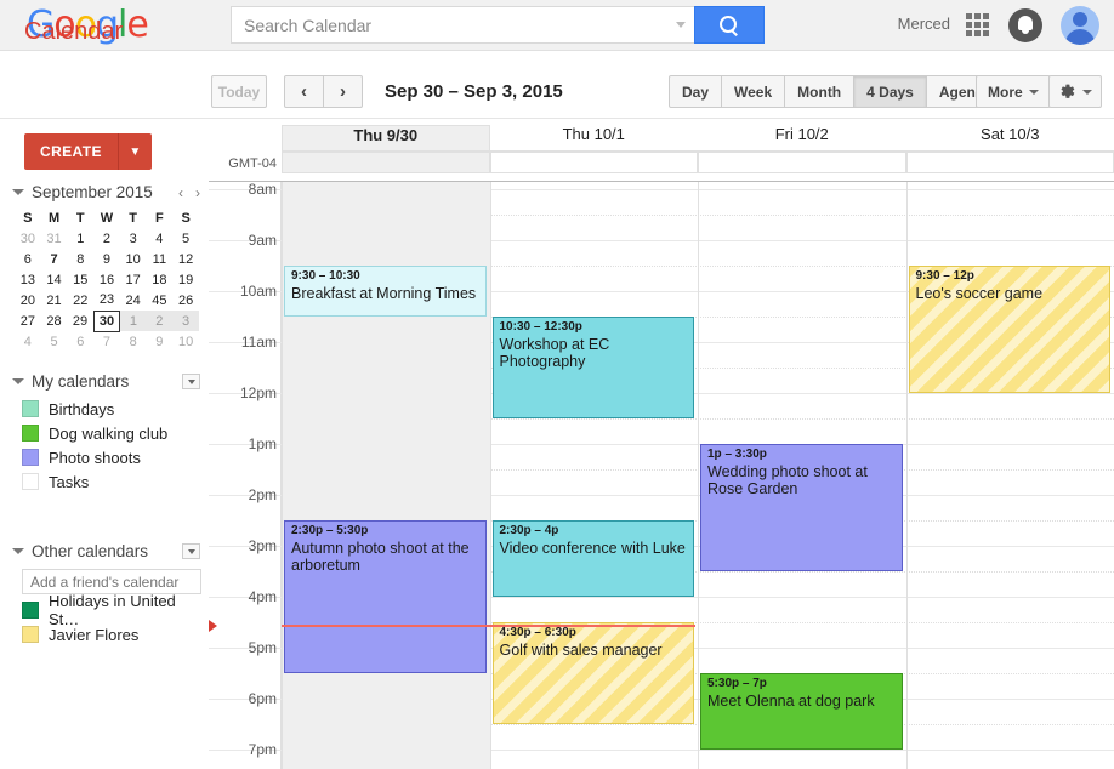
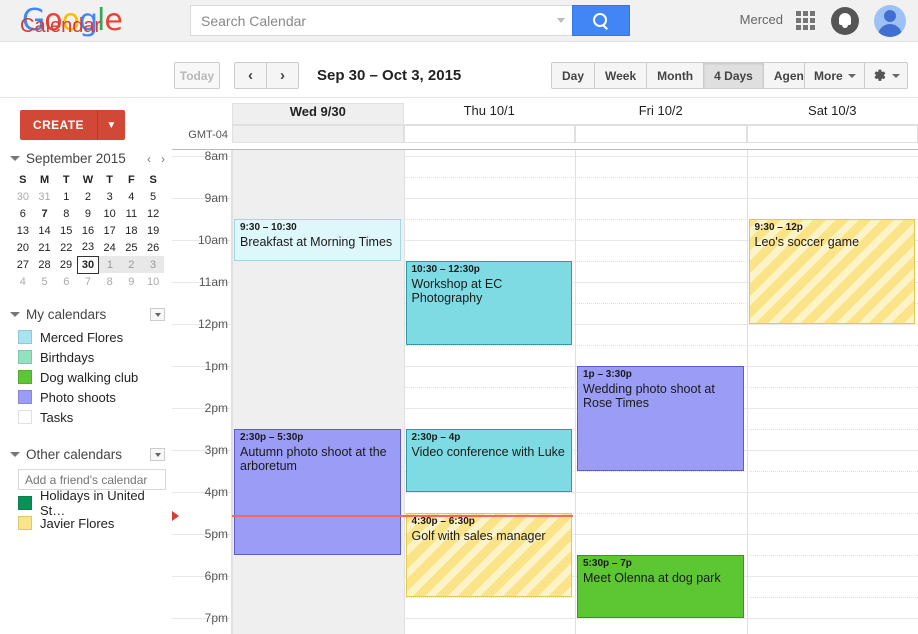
  Google
  Search Calendar
  Merced
  Calendar
  Today
  ‹
  ›
- Sep 30 – Sep 3, 2015
+ Sep 30 – Oct 3, 2015
  Day
  Week
  Month
  4 Days
  More
  CREATE
  ▼
  September 2015
  ‹
  ›
  S	M	T	W	T	F	S
  30	31	1	2	3	4	5
  6	7	8	9	10	11	12
  13	14	15	16	17	18	19
- 20	21	22	23	24	45	26
+ 20	21	22	23	24	25	26
  27	28	29	30	1	2	3
  4	5	6	7	8	9	10
  My calendars
+ Merced Flores
  Birthdays
  Dog walking club
  Photo shoots
  Tasks
  Other calendars
  Add a friend's calendar
  Holidays in United St…
  Javier Flores
  GMT-04
- Thu 9/30
+ Wed 9/30
  Thu 10/1
  Fri 10/2
  Sat 10/3
  8am
  9am
  10am
  11am
  12pm
  1pm
  2pm
  3pm
  4pm
  5pm
  6pm
  7pm
  9:30 – 10:30
  Breakfast at Morning Times
  2:30p – 5:30p
  Autumn photo shoot at the arboretum
  10:30 – 12:30p
  Workshop at EC Photography
  2:30p – 4p
  Video conference with Luke
  4:30p – 6:30p
  Golf with sales manager
  1p – 3:30p
- Wedding photo shoot at Rose Garden
+ Wedding photo shoot at Rose Times
  5:30p – 7p
  Meet Olenna at dog park
  9:30 – 12p
  Leo's soccer game
